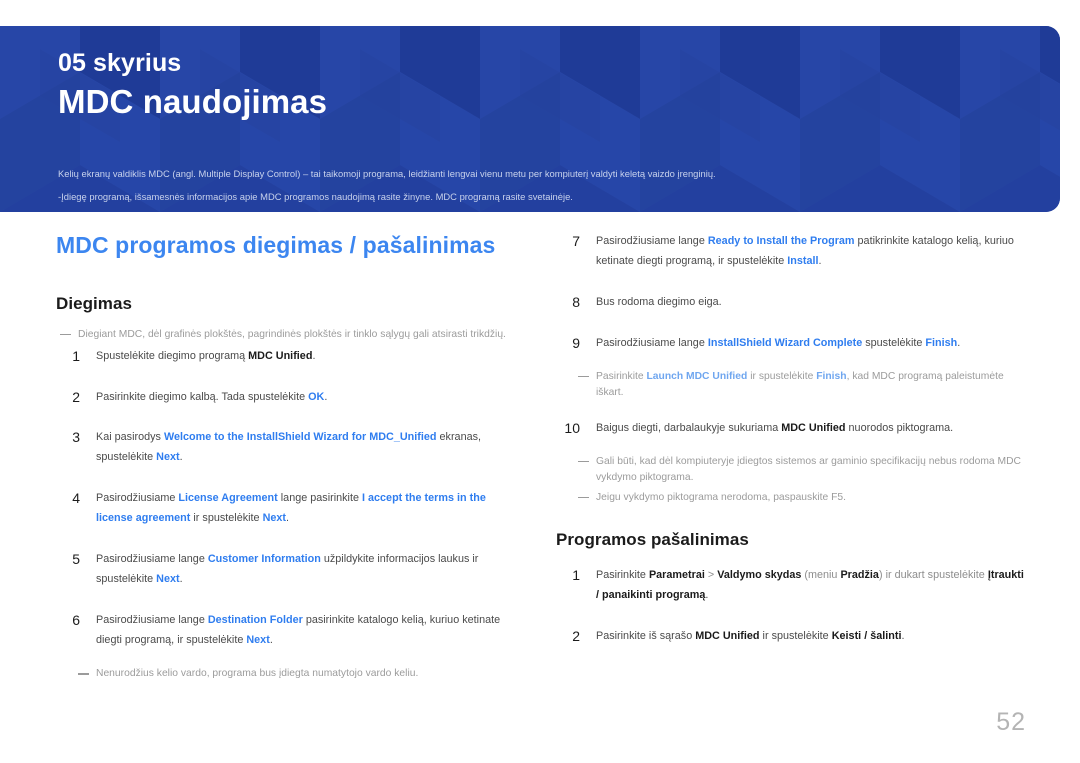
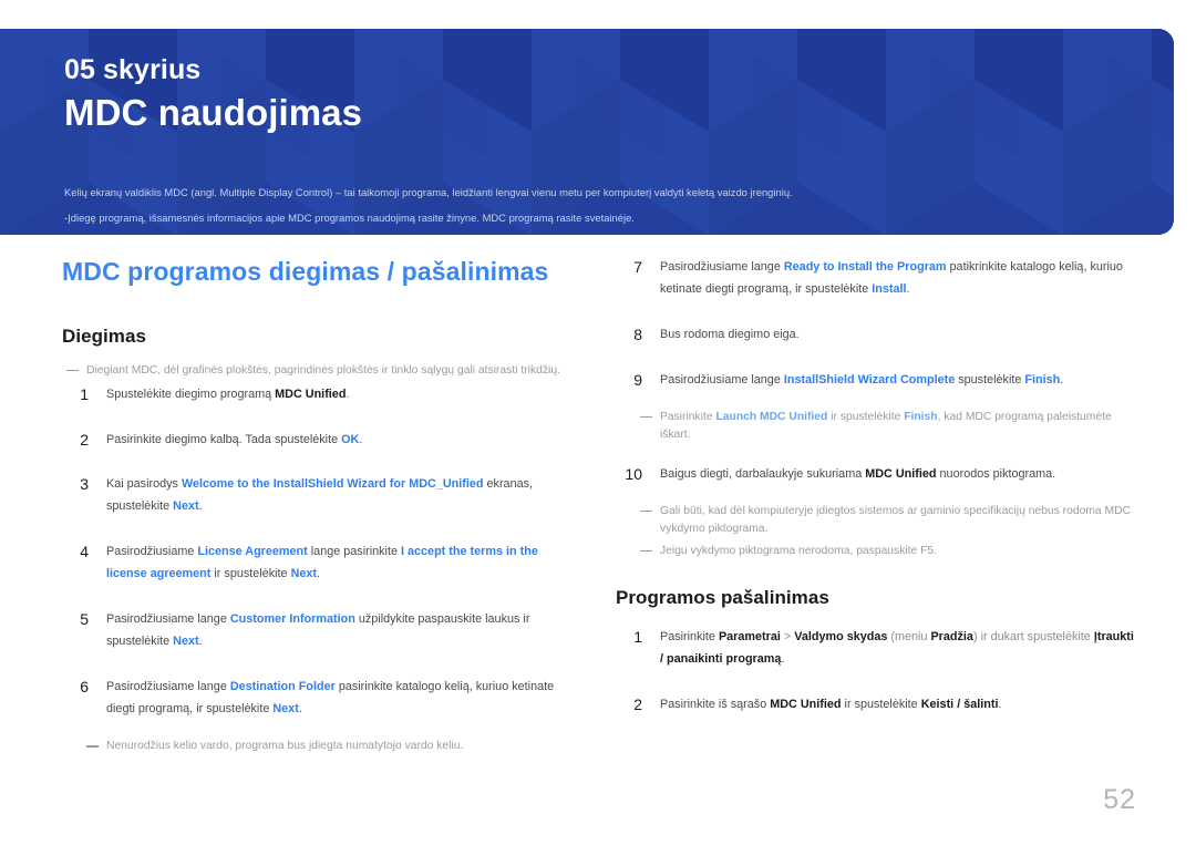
  05 skyrius
  MDC naudojimas
  Kelių ekranų valdiklis MDC (angl. Multiple Display Control) – tai taikomoji programa, leidžianti lengvai vienu metu per kompiuterį valdyti keletą vaizdo įrenginių.
  -Įdiegę programą, išsamesnės informacijos apie MDC programos naudojimą rasite žinyne. MDC programą rasite svetainėje.
  MDC programos diegimas / pašalinimas
  Diegimas
  Diegiant MDC, dėl grafinės plokštės, pagrindinės plokštės ir tinklo sąlygų gali atsirasti trikdžių.
  1
  Spustelėkite diegimo programą MDC Unified.
  2
  Pasirinkite diegimo kalbą. Tada spustelėkite OK.
  3
  Kai pasirodys Welcome to the InstallShield Wizard for MDC_Unified ekranas, spustelėkite Next.
  4
  Pasirodžiusiame License Agreement lange pasirinkite I accept the terms in the license agreement ir spustelėkite Next.
  5
- Pasirodžiusiame lange Customer Information užpildykite informacijos laukus ir spustelėkite Next.
+ Pasirodžiusiame lange Customer Information užpildykite paspauskite laukus ir spustelėkite Next.
  6
  Pasirodžiusiame lange Destination Folder pasirinkite katalogo kelią, kuriuo ketinate diegti programą, ir spustelėkite Next.
  Nenurodžius kelio vardo, programa bus įdiegta numatytojo vardo keliu.
  7
  Pasirodžiusiame lange Ready to Install the Program patikrinkite katalogo kelią, kuriuo ketinate diegti programą, ir spustelėkite Install.
  8
  Bus rodoma diegimo eiga.
  9
  Pasirodžiusiame lange InstallShield Wizard Complete spustelėkite Finish.
  Pasirinkite Launch MDC Unified ir spustelėkite Finish, kad MDC programą paleistumėte iškart.
  10
  Baigus diegti, darbalaukyje sukuriama MDC Unified nuorodos piktograma.
  Gali būti, kad dėl kompiuteryje įdiegtos sistemos ar gaminio specifikacijų nebus rodoma MDC vykdymo piktograma.
  Jeigu vykdymo piktograma nerodoma, paspauskite F5.
  Programos pašalinimas
  1
  Pasirinkite Parametrai > Valdymo skydas (meniu Pradžia) ir dukart spustelėkite Įtraukti / panaikinti programą.
  2
  Pasirinkite iš sąrašo MDC Unified ir spustelėkite Keisti / šalinti.
  52
